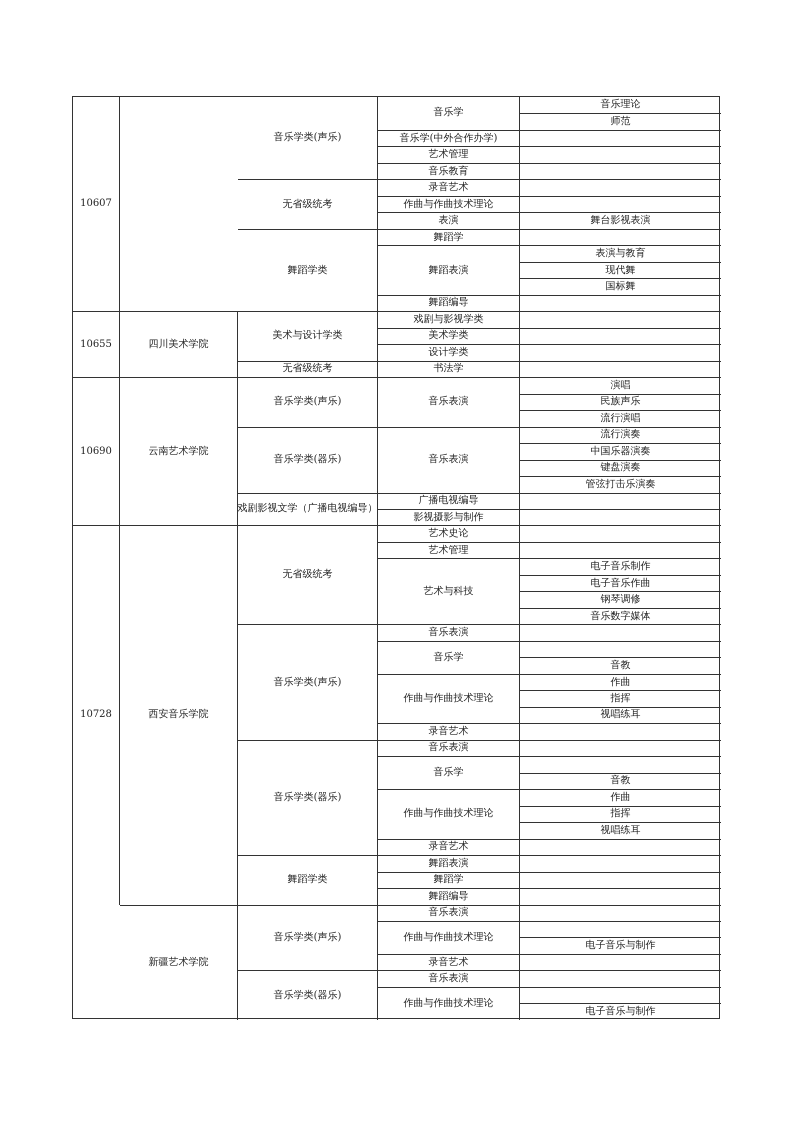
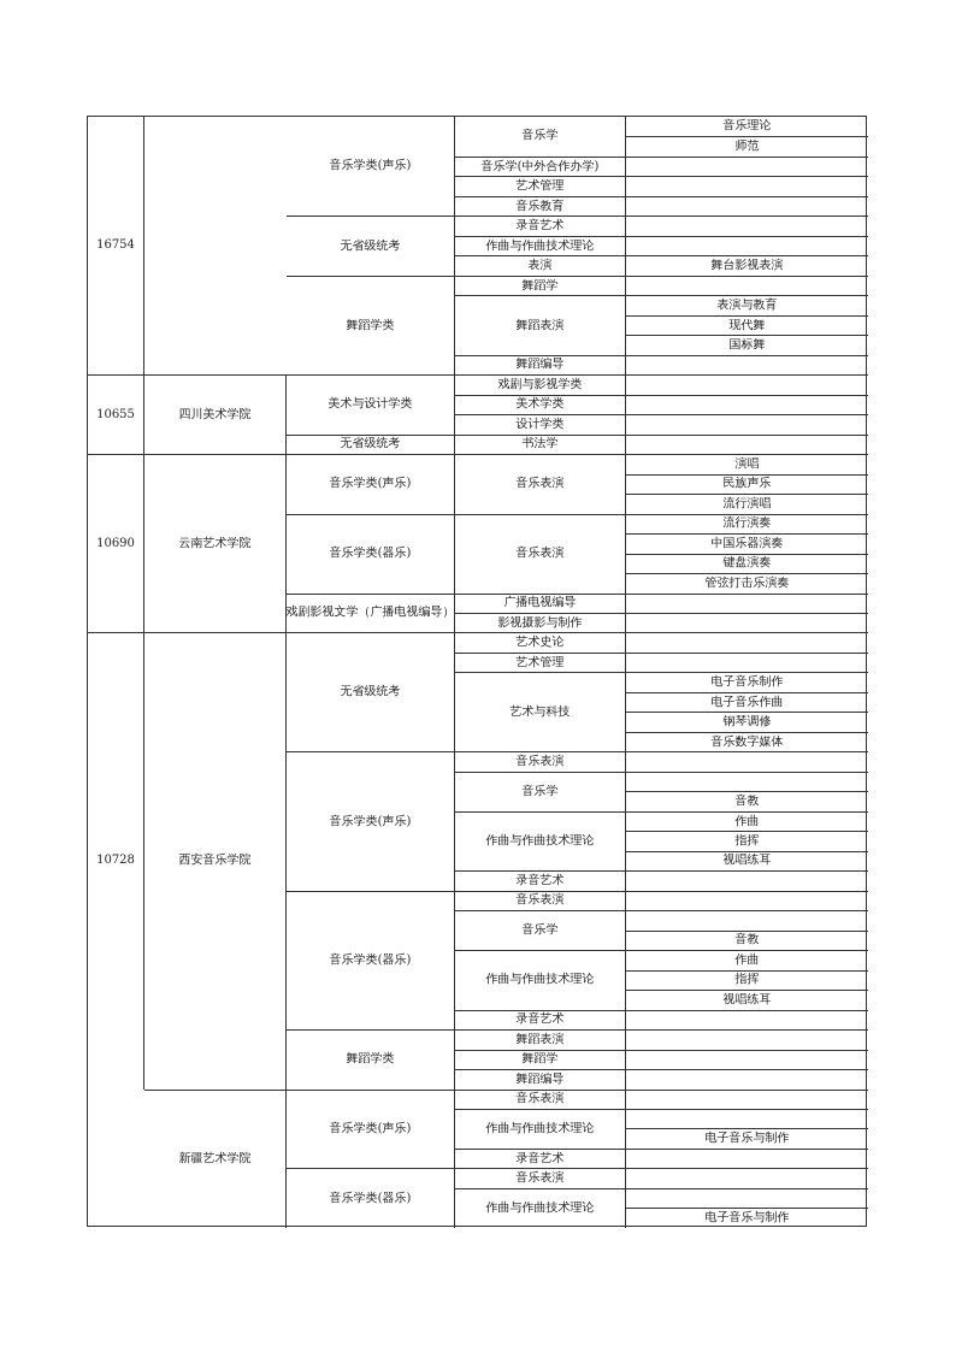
- 10607
+ 16754
  音乐学类(声乐)
  音乐学
  音乐理论
  师范
  音乐学(中外合作办学)
  艺术管理
  音乐教育
  无省级统考
  录音艺术
  作曲与作曲技术理论
  表演
  舞台影视表演
  舞蹈学类
  舞蹈学
  舞蹈表演
  表演与教育
  现代舞
  国标舞
  舞蹈编导
  10655
  四川美术学院
  美术与设计学类
  戏剧与影视学类
  美术学类
  设计学类
  无省级统考
  书法学
  10690
  云南艺术学院
  音乐学类(声乐)
  音乐表演
  演唱
  民族声乐
  流行演唱
  音乐学类(器乐)
  音乐表演
  流行演奏
  中国乐器演奏
  键盘演奏
  管弦打击乐演奏
  戏剧影视文学（广播电视编导）
  广播电视编导
  影视摄影与制作
  10728
  西安音乐学院
  无省级统考
  艺术史论
  艺术管理
  艺术与科技
  电子音乐制作
  电子音乐作曲
  钢琴调修
  音乐数字媒体
  音乐学类(声乐)
  音乐表演
  音乐学
  音教
  作曲与作曲技术理论
  作曲
  指挥
  视唱练耳
  录音艺术
  音乐学类(器乐)
  音乐表演
  音乐学
  音教
  作曲与作曲技术理论
  作曲
  指挥
  视唱练耳
  录音艺术
  舞蹈学类
  舞蹈表演
  舞蹈学
  舞蹈编导
  新疆艺术学院
  音乐学类(声乐)
  音乐表演
  作曲与作曲技术理论
  电子音乐与制作
  录音艺术
  音乐学类(器乐)
  音乐表演
  作曲与作曲技术理论
  电子音乐与制作
